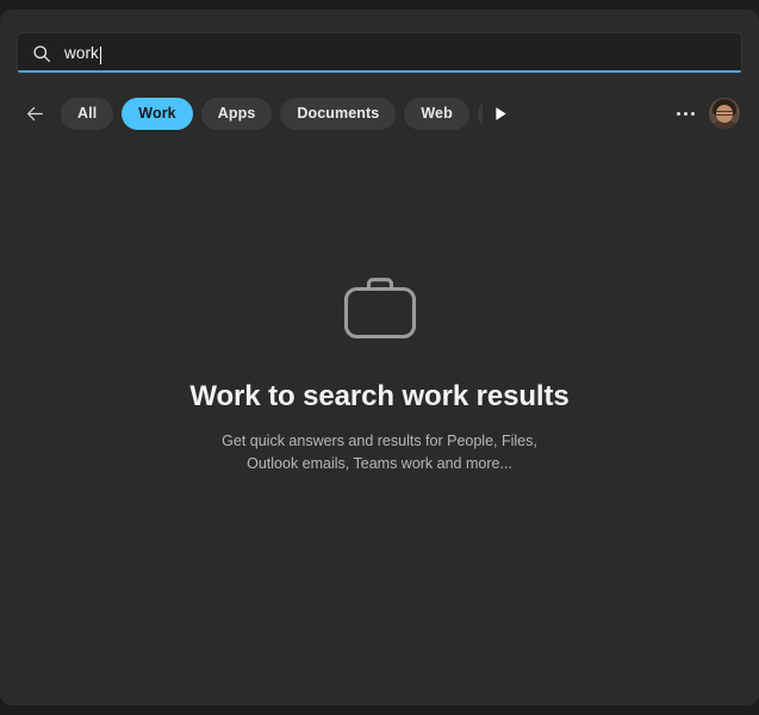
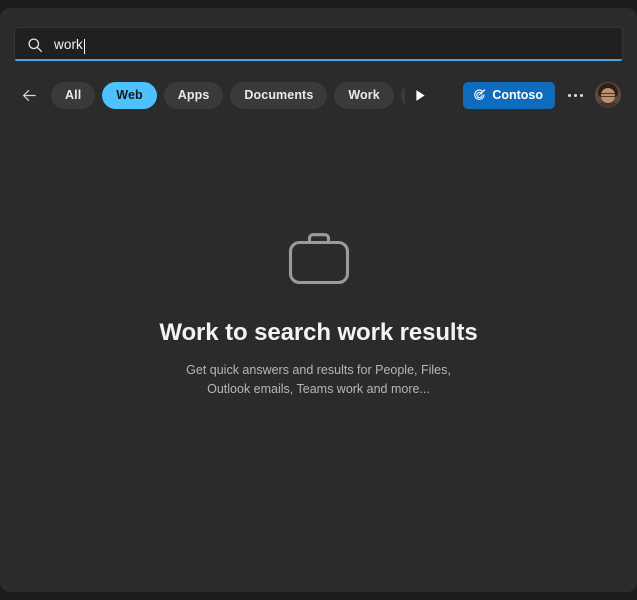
  work
  All
- Work
+ Web
  Apps
  Documents
- Web
+ Work
+ Contoso
  Work to search work results
  Get quick answers and results for People, Files, Outlook emails, Teams work and more...
